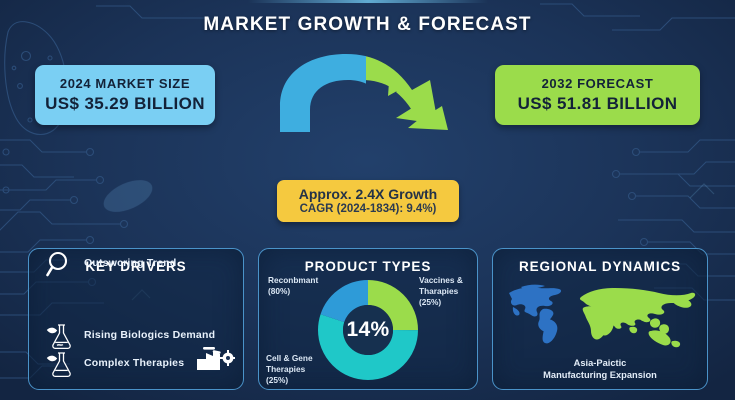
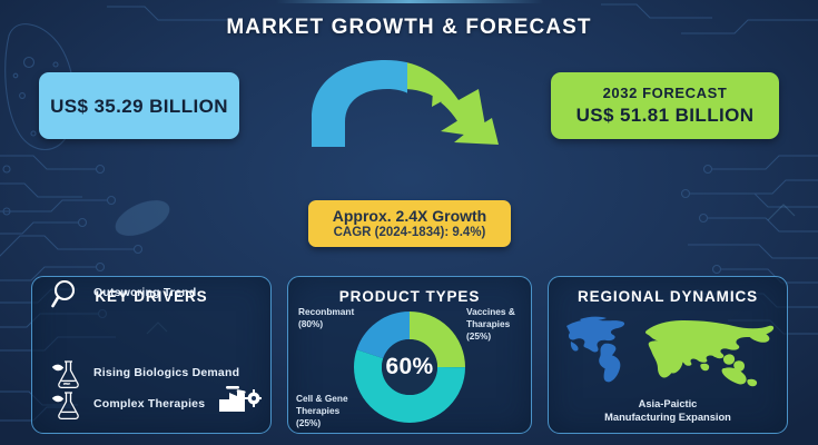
  MARKET GROWTH & FORECAST
- 2024 MARKET SIZE
  US$ 35.29 BILLION
  2032 FORECAST
  US$ 51.81 BILLION
  Approx. 2.4X Growth
  CAGR (2024-1834): 9.4%)
  KEY DRIVERS
  Rising Biologics Demand
  Complex Therapies
  Outswcring Trend
  PRODUCT TYPES
- 14%
+ 60%
  Reconbmant
  (80%)
  Vaccines &
  Tharapies
  (25%)
  Cell & Gene
  Therapies
  (25%)
  REGIONAL DYNAMICS
  Asia-Paictic
  Manufacturing Expansion
